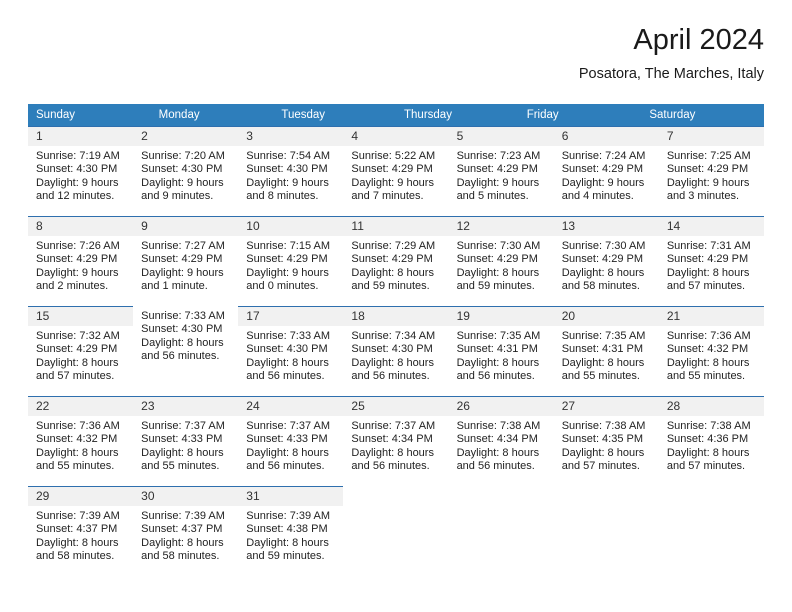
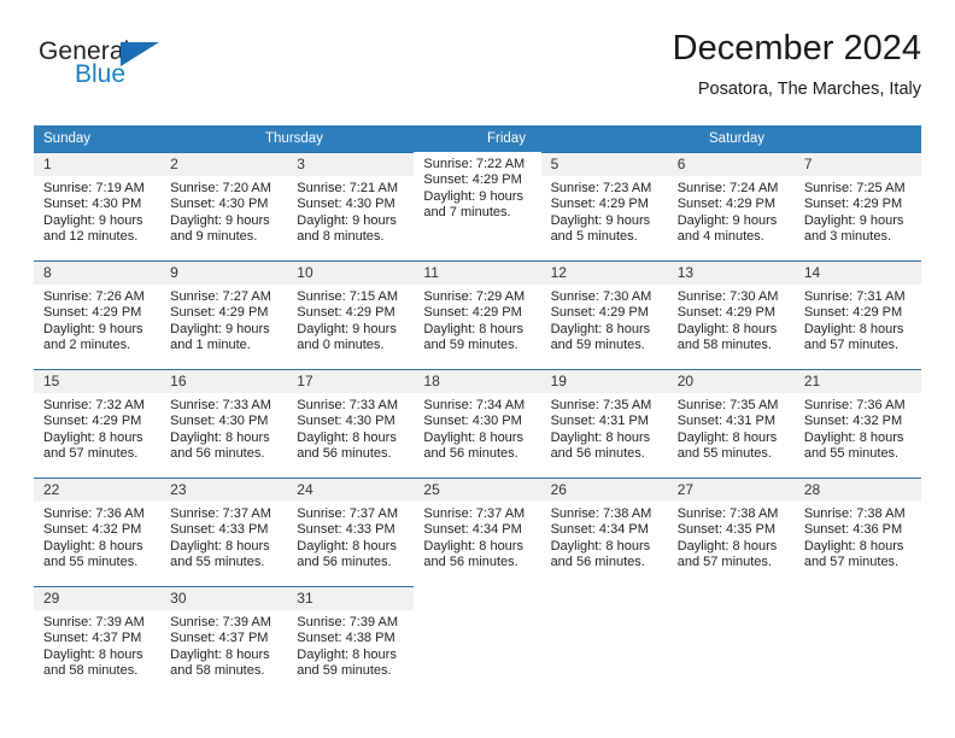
+ General
+ Blue
- April 2024
+ December 2024
  Posatora, The Marches, Italy
  Sunday
- Monday
- Tuesday
  Thursday
  Friday
  Saturday
  1
  Sunrise: 7:19 AM
  Sunset: 4:30 PM
  Daylight: 9 hours
  and 12 minutes.
  2
  Sunrise: 7:20 AM
  Sunset: 4:30 PM
  Daylight: 9 hours
  and 9 minutes.
  3
- Sunrise: 7:54 AM
+ Sunrise: 7:21 AM
  Sunset: 4:30 PM
  Daylight: 9 hours
  and 8 minutes.
- 4
- Sunrise: 5:22 AM
+ Sunrise: 7:22 AM
  Sunset: 4:29 PM
  Daylight: 9 hours
  and 7 minutes.
  5
  Sunrise: 7:23 AM
  Sunset: 4:29 PM
  Daylight: 9 hours
  and 5 minutes.
  6
  Sunrise: 7:24 AM
  Sunset: 4:29 PM
  Daylight: 9 hours
  and 4 minutes.
  7
  Sunrise: 7:25 AM
  Sunset: 4:29 PM
  Daylight: 9 hours
  and 3 minutes.
  8
  Sunrise: 7:26 AM
  Sunset: 4:29 PM
  Daylight: 9 hours
  and 2 minutes.
  9
  Sunrise: 7:27 AM
  Sunset: 4:29 PM
  Daylight: 9 hours
  and 1 minute.
  10
  Sunrise: 7:15 AM
  Sunset: 4:29 PM
  Daylight: 9 hours
  and 0 minutes.
  11
  Sunrise: 7:29 AM
  Sunset: 4:29 PM
  Daylight: 8 hours
  and 59 minutes.
  12
  Sunrise: 7:30 AM
  Sunset: 4:29 PM
  Daylight: 8 hours
  and 59 minutes.
  13
  Sunrise: 7:30 AM
  Sunset: 4:29 PM
  Daylight: 8 hours
  and 58 minutes.
  14
  Sunrise: 7:31 AM
  Sunset: 4:29 PM
  Daylight: 8 hours
  and 57 minutes.
  15
  Sunrise: 7:32 AM
  Sunset: 4:29 PM
  Daylight: 8 hours
  and 57 minutes.
+ 16
  Sunrise: 7:33 AM
  Sunset: 4:30 PM
  Daylight: 8 hours
  and 56 minutes.
  17
  Sunrise: 7:33 AM
  Sunset: 4:30 PM
  Daylight: 8 hours
  and 56 minutes.
  18
  Sunrise: 7:34 AM
  Sunset: 4:30 PM
  Daylight: 8 hours
  and 56 minutes.
  19
  Sunrise: 7:35 AM
  Sunset: 4:31 PM
  Daylight: 8 hours
  and 56 minutes.
  20
  Sunrise: 7:35 AM
  Sunset: 4:31 PM
  Daylight: 8 hours
  and 55 minutes.
  21
  Sunrise: 7:36 AM
  Sunset: 4:32 PM
  Daylight: 8 hours
  and 55 minutes.
  22
  Sunrise: 7:36 AM
  Sunset: 4:32 PM
  Daylight: 8 hours
  and 55 minutes.
  23
  Sunrise: 7:37 AM
  Sunset: 4:33 PM
  Daylight: 8 hours
  and 55 minutes.
  24
  Sunrise: 7:37 AM
  Sunset: 4:33 PM
  Daylight: 8 hours
  and 56 minutes.
  25
  Sunrise: 7:37 AM
  Sunset: 4:34 PM
  Daylight: 8 hours
  and 56 minutes.
  26
  Sunrise: 7:38 AM
  Sunset: 4:34 PM
  Daylight: 8 hours
  and 56 minutes.
  27
  Sunrise: 7:38 AM
  Sunset: 4:35 PM
  Daylight: 8 hours
  and 57 minutes.
  28
  Sunrise: 7:38 AM
  Sunset: 4:36 PM
  Daylight: 8 hours
  and 57 minutes.
  29
  Sunrise: 7:39 AM
  Sunset: 4:37 PM
  Daylight: 8 hours
  and 58 minutes.
  30
  Sunrise: 7:39 AM
  Sunset: 4:37 PM
  Daylight: 8 hours
  and 58 minutes.
  31
  Sunrise: 7:39 AM
  Sunset: 4:38 PM
  Daylight: 8 hours
  and 59 minutes.
